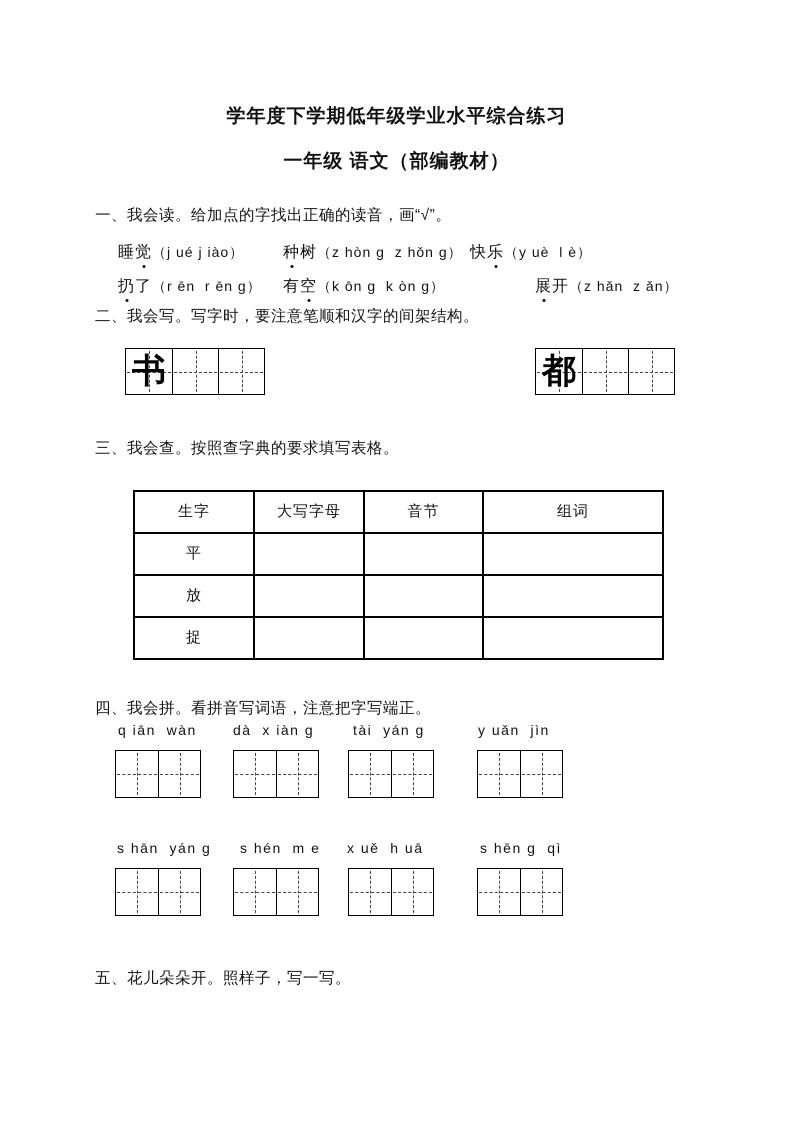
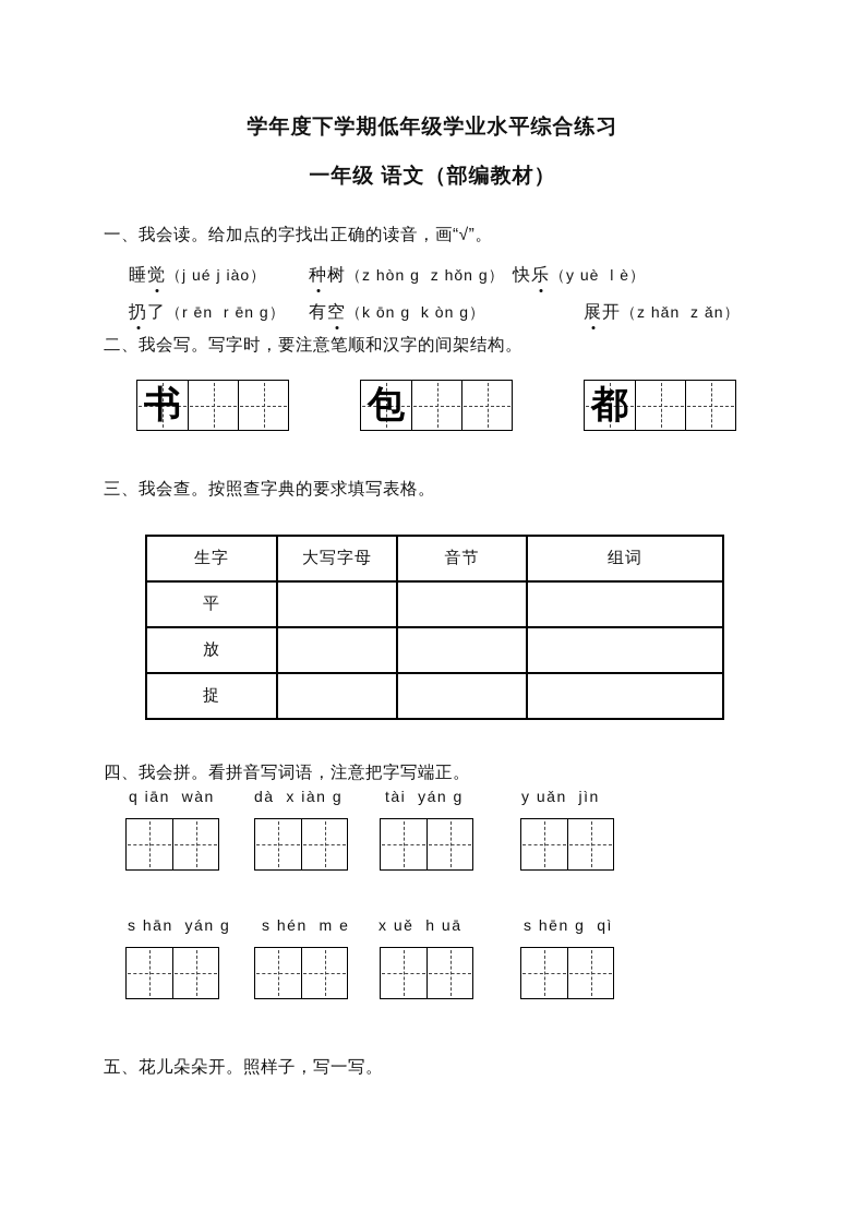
  学年度下学期低年级学业水平综合练习
  一年级 语文（部编教材）
  一、我会读。给加点的字找出正确的读音，画“√”。
  睡觉（j ué j iào）
  种树（z hòn g z hǒn g）
  快乐（y uè l è）
  扔了（r ēn r ēn g）
  有空（k ōn g k òn g）
  展开（z hǎn z ǎn）
  二、我会写。写字时，要注意笔顺和汉字的间架结构。
  书
+ 包
  都
  三、我会查。按照查字典的要求填写表格。
  生字	大写字母	音节	组词
  平
  放
  捉
  四、我会拼。看拼音写词语，注意把字写端正。
  q iān wàn
  dà x iàn g
  tài yán g
  y uǎn jìn
  s hān yán g
  s hén m e
  x uě h uā
  s hēn g qì
  五、花儿朵朵开。照样子，写一写。
